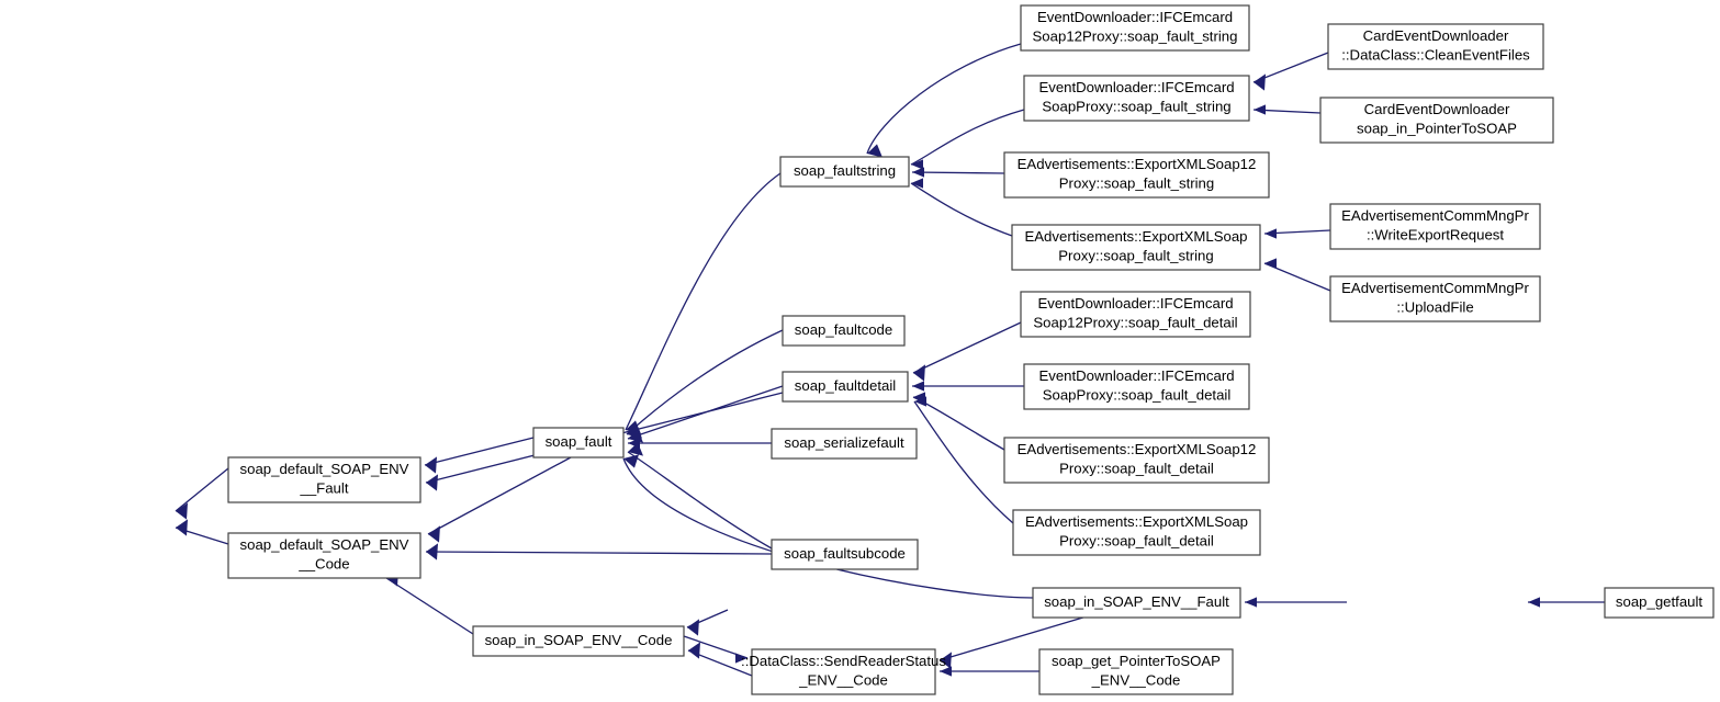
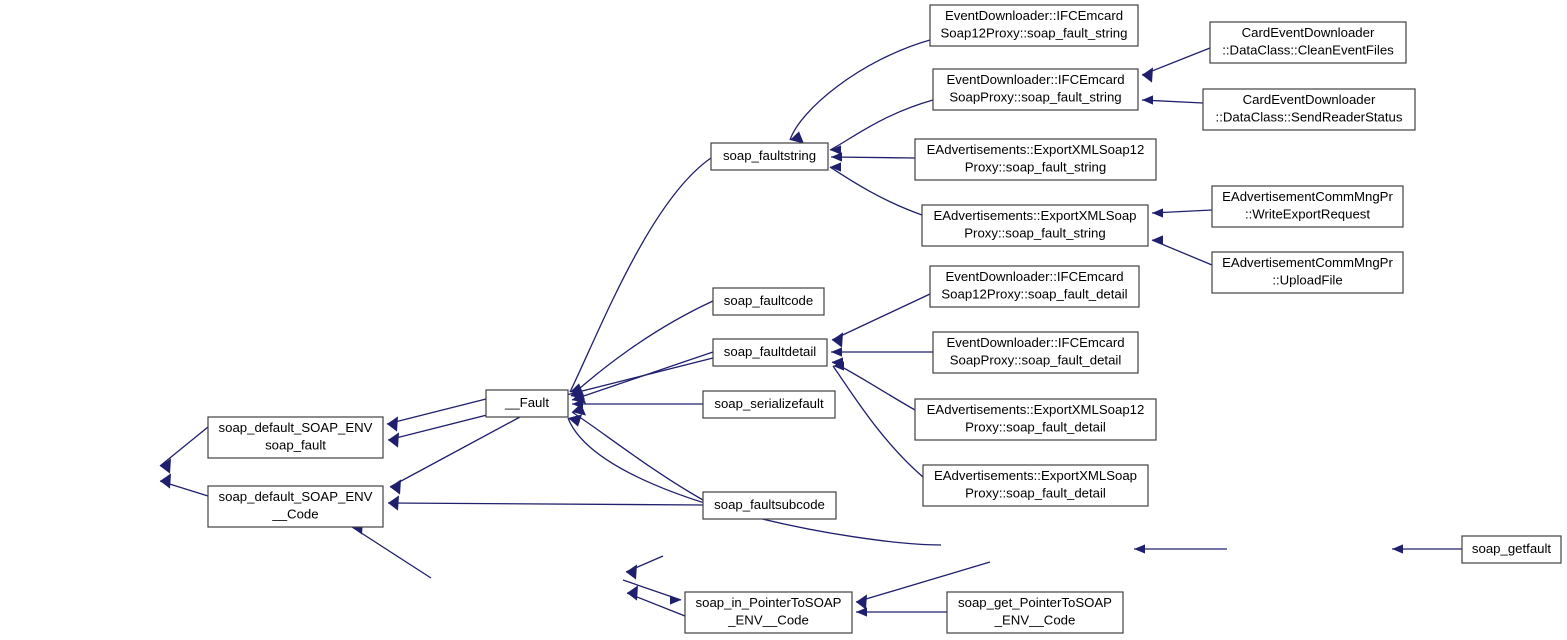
  soap_default_SOAP_ENV
- __Fault
+ soap_fault
  soap_default_SOAP_ENV
  __Code
- soap_fault
+ __Fault
- soap_in_SOAP_ENV__Code
  soap_faultstring
  soap_faultcode
  soap_faultdetail
  soap_serializefault
  soap_faultsubcode
- ::DataClass::SendReaderStatus
+ soap_in_PointerToSOAP
  _ENV__Code
  EventDownloader::IFCEmcard
  Soap12Proxy::soap_fault_string
  EventDownloader::IFCEmcard
  SoapProxy::soap_fault_string
  EAdvertisements::ExportXMLSoap12
  Proxy::soap_fault_string
  EAdvertisements::ExportXMLSoap
  Proxy::soap_fault_string
  EventDownloader::IFCEmcard
  Soap12Proxy::soap_fault_detail
  EventDownloader::IFCEmcard
  SoapProxy::soap_fault_detail
  EAdvertisements::ExportXMLSoap12
  Proxy::soap_fault_detail
  EAdvertisements::ExportXMLSoap
  Proxy::soap_fault_detail
- soap_in_SOAP_ENV__Fault
  soap_get_PointerToSOAP
  _ENV__Code
  CardEventDownloader
  ::DataClass::CleanEventFiles
  CardEventDownloader
- soap_in_PointerToSOAP
+ ::DataClass::SendReaderStatus
  EAdvertisementCommMngPr
  ::WriteExportRequest
  EAdvertisementCommMngPr
  ::UploadFile
  soap_getfault
